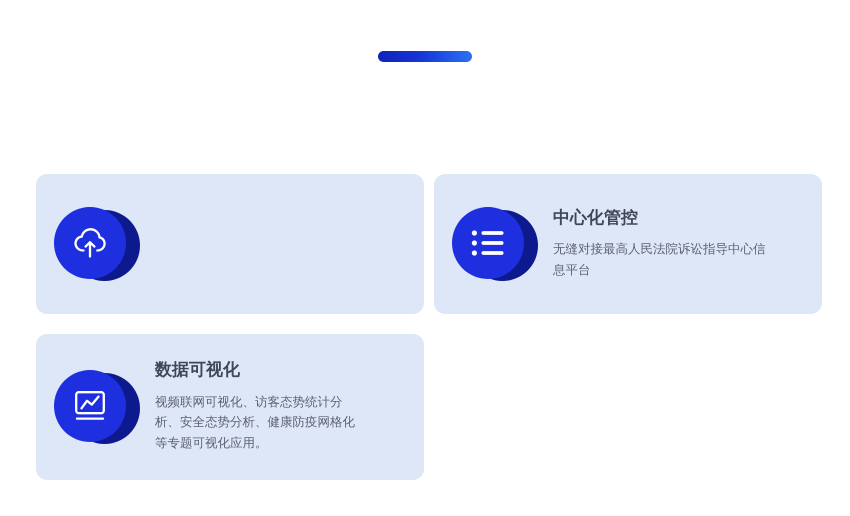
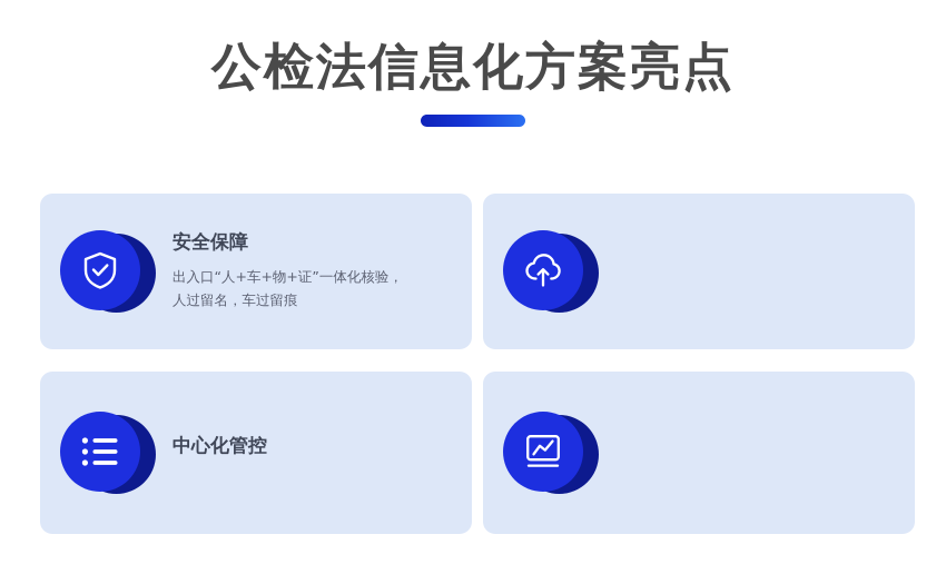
+ 公检法信息化方案亮点
+ 安全保障
+ 出入口“人+车+物+证”一体化核验，人过留名，车过留痕
  中心化管控
- 无缝对接最高人民法院诉讼指导中心信息平台
- 数据可视化
- 视频联网可视化、访客态势统计分析、安全态势分析、健康防疫网格化等专题可视化应用。
